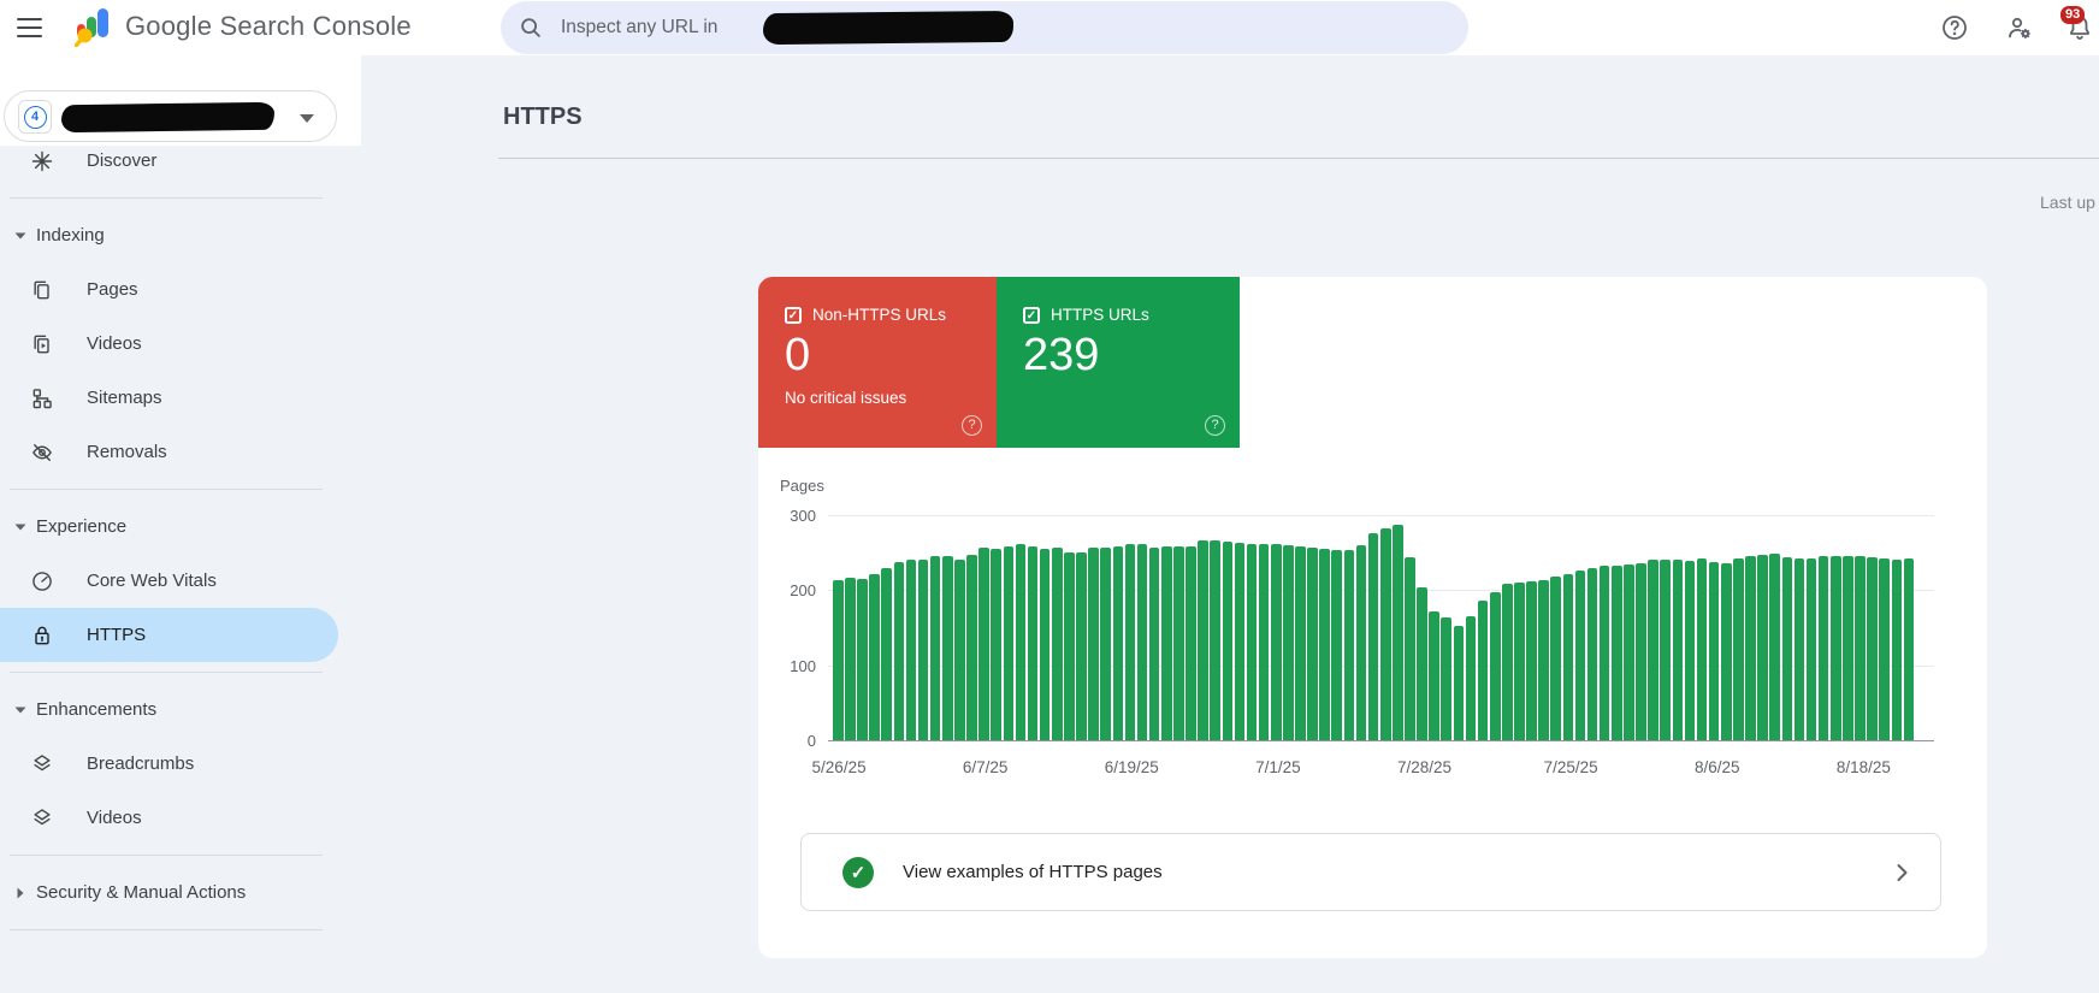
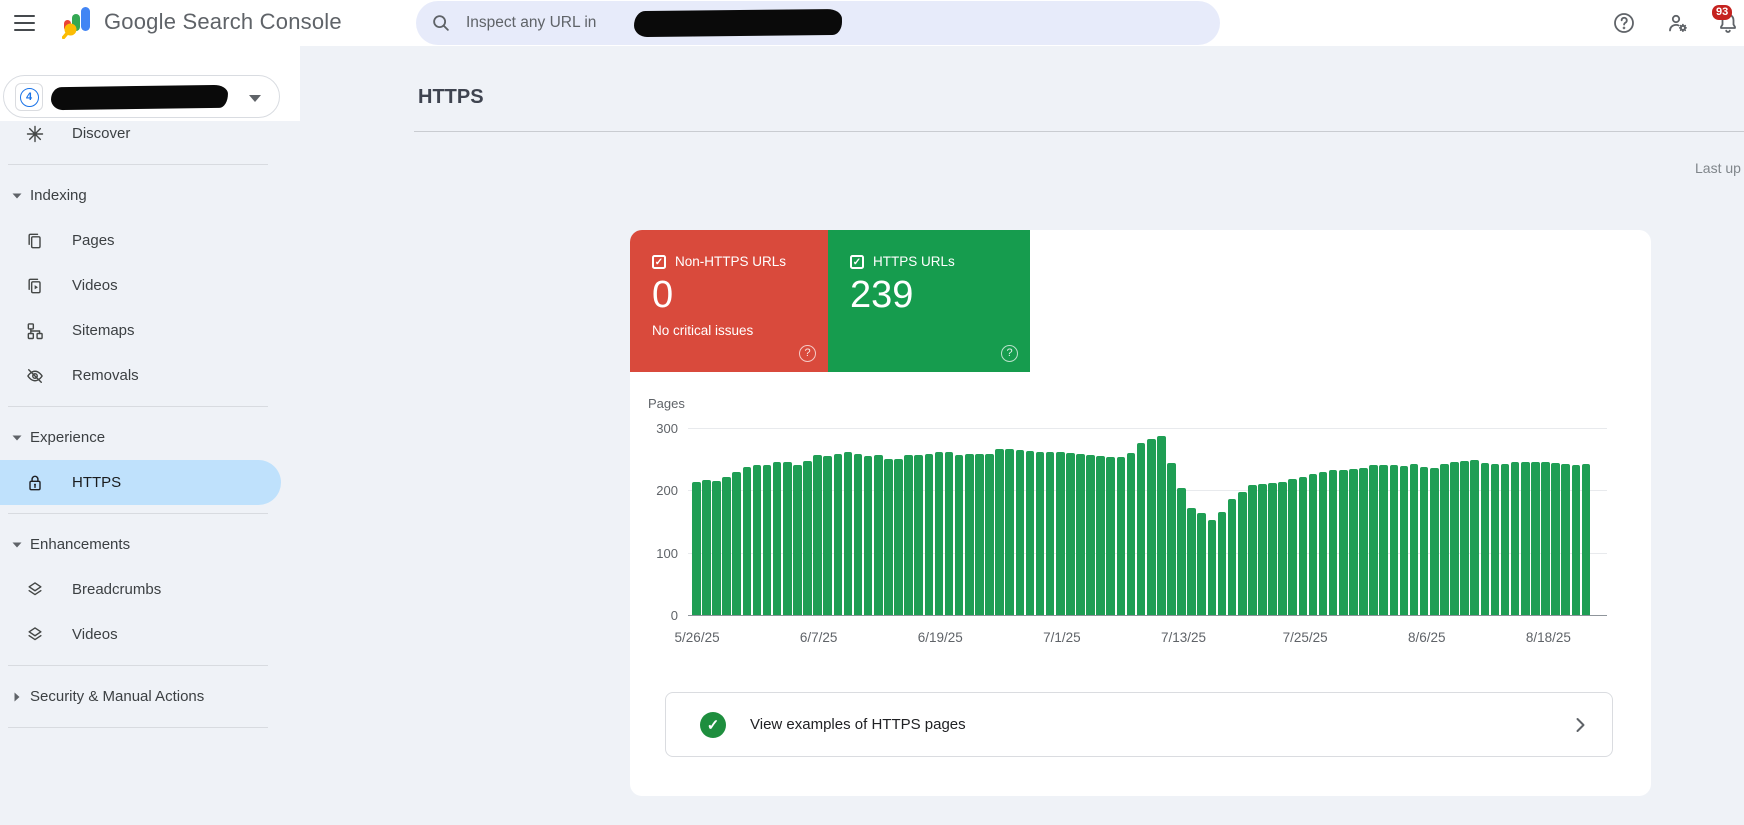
  Discover
  Indexing
  Pages
  Videos
  Sitemaps
  Removals
  Experience
- Core Web Vitals
  HTTPS
  Enhancements
  Breadcrumbs
  Videos
  Security & Manual Actions
  Google Search Console
  Inspect any URL in
  93
  4
  HTTPS
  Last up
  ✓
  Non-HTTPS URLs
  0
  No critical issues
  ?
  ✓
  HTTPS URLs
  239
  ?
  Pages
  300
  200
  100
  0
  5/26/25
  6/7/25
  6/19/25
  7/1/25
- 7/28/25
+ 7/13/25
  7/25/25
  8/6/25
  8/18/25
  ✓
  View examples of HTTPS pages
